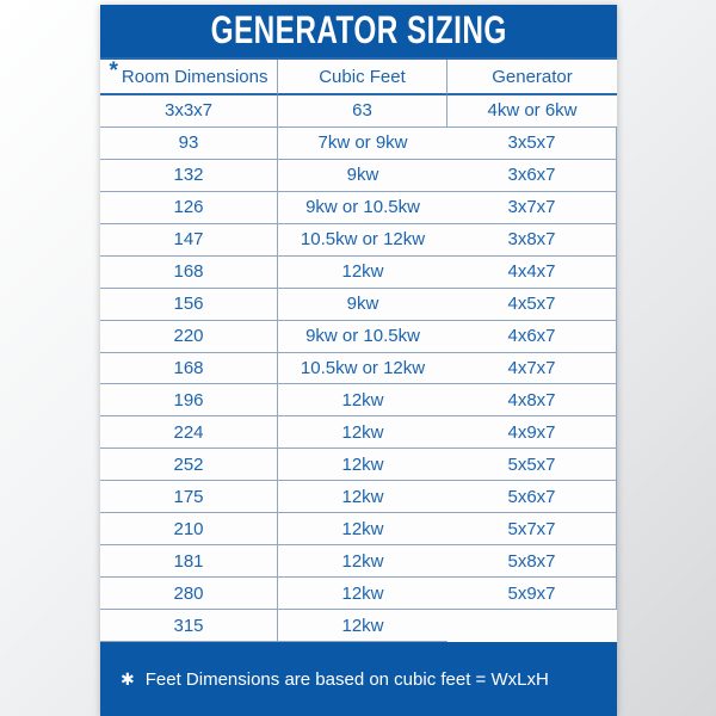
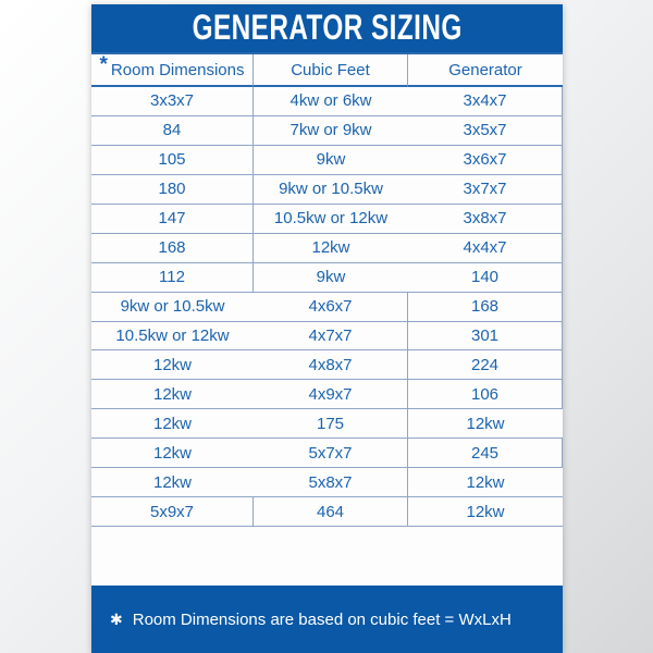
  GENERATOR SIZING
  *
  Room Dimensions
  Cubic Feet
  Generator
  3x3x7
- 63
  4kw or 6kw
+ 3x4x7
- 93
+ 84
  7kw or 9kw
  3x5x7
- 132
+ 105
  9kw
  3x6x7
- 126
+ 180
  9kw or 10.5kw
  3x7x7
  147
  10.5kw or 12kw
  3x8x7
  168
  12kw
  4x4x7
- 156
+ 112
  9kw
- 4x5x7
- 220
+ 140
  9kw or 10.5kw
  4x6x7
  168
  10.5kw or 12kw
  4x7x7
- 196
+ 301
  12kw
  4x8x7
  224
  12kw
  4x9x7
- 252
+ 106
  12kw
- 5x5x7
  175
  12kw
- 5x6x7
- 210
  12kw
  5x7x7
- 181
+ 245
  12kw
  5x8x7
- 280
  12kw
  5x9x7
- 315
+ 464
  12kw
  ✱
- Feet Dimensions are based on cubic feet = WxLxH
+ Room Dimensions are based on cubic feet = WxLxH
